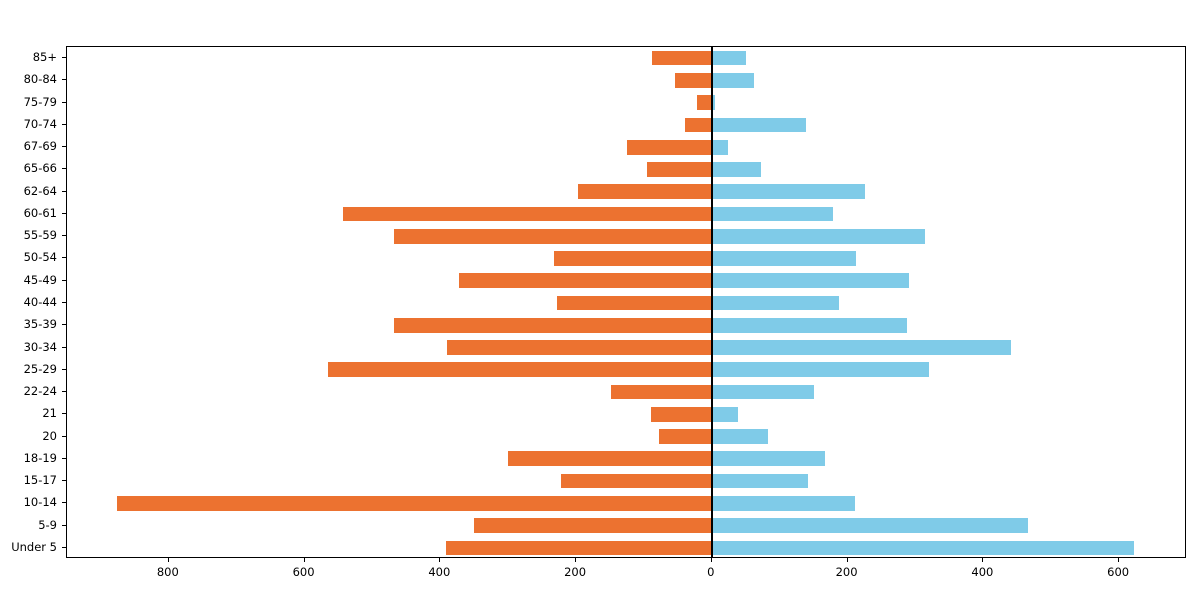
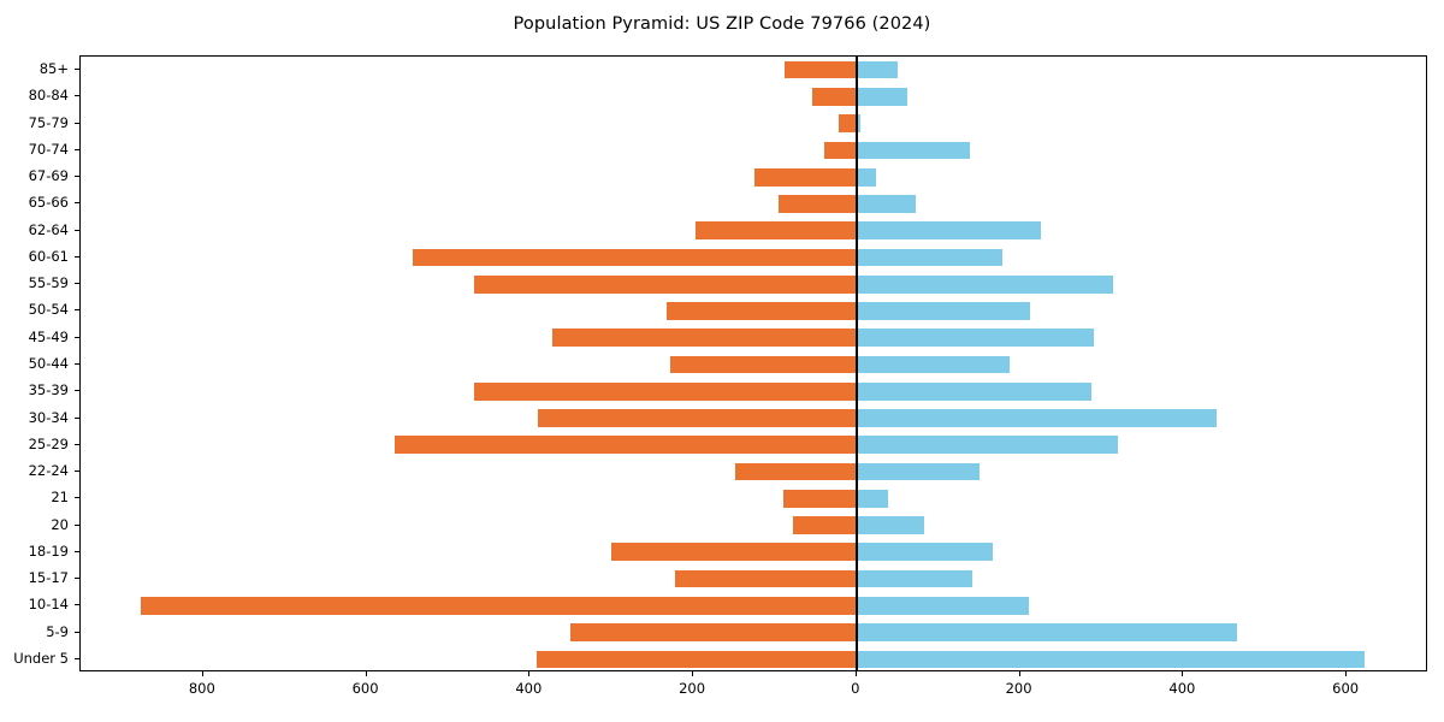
+ Population Pyramid: US ZIP Code 79766 (2024)
  800
  600
  400
  200
  0
  200
  400
  600
  Under 5
  5-9
  10-14
  15-17
  18-19
  20
  21
  22-24
  25-29
  30-34
  35-39
- 40-44
+ 50-44
  45-49
  50-54
  55-59
  60-61
  62-64
  65-66
  67-69
  70-74
  75-79
  80-84
  85+
